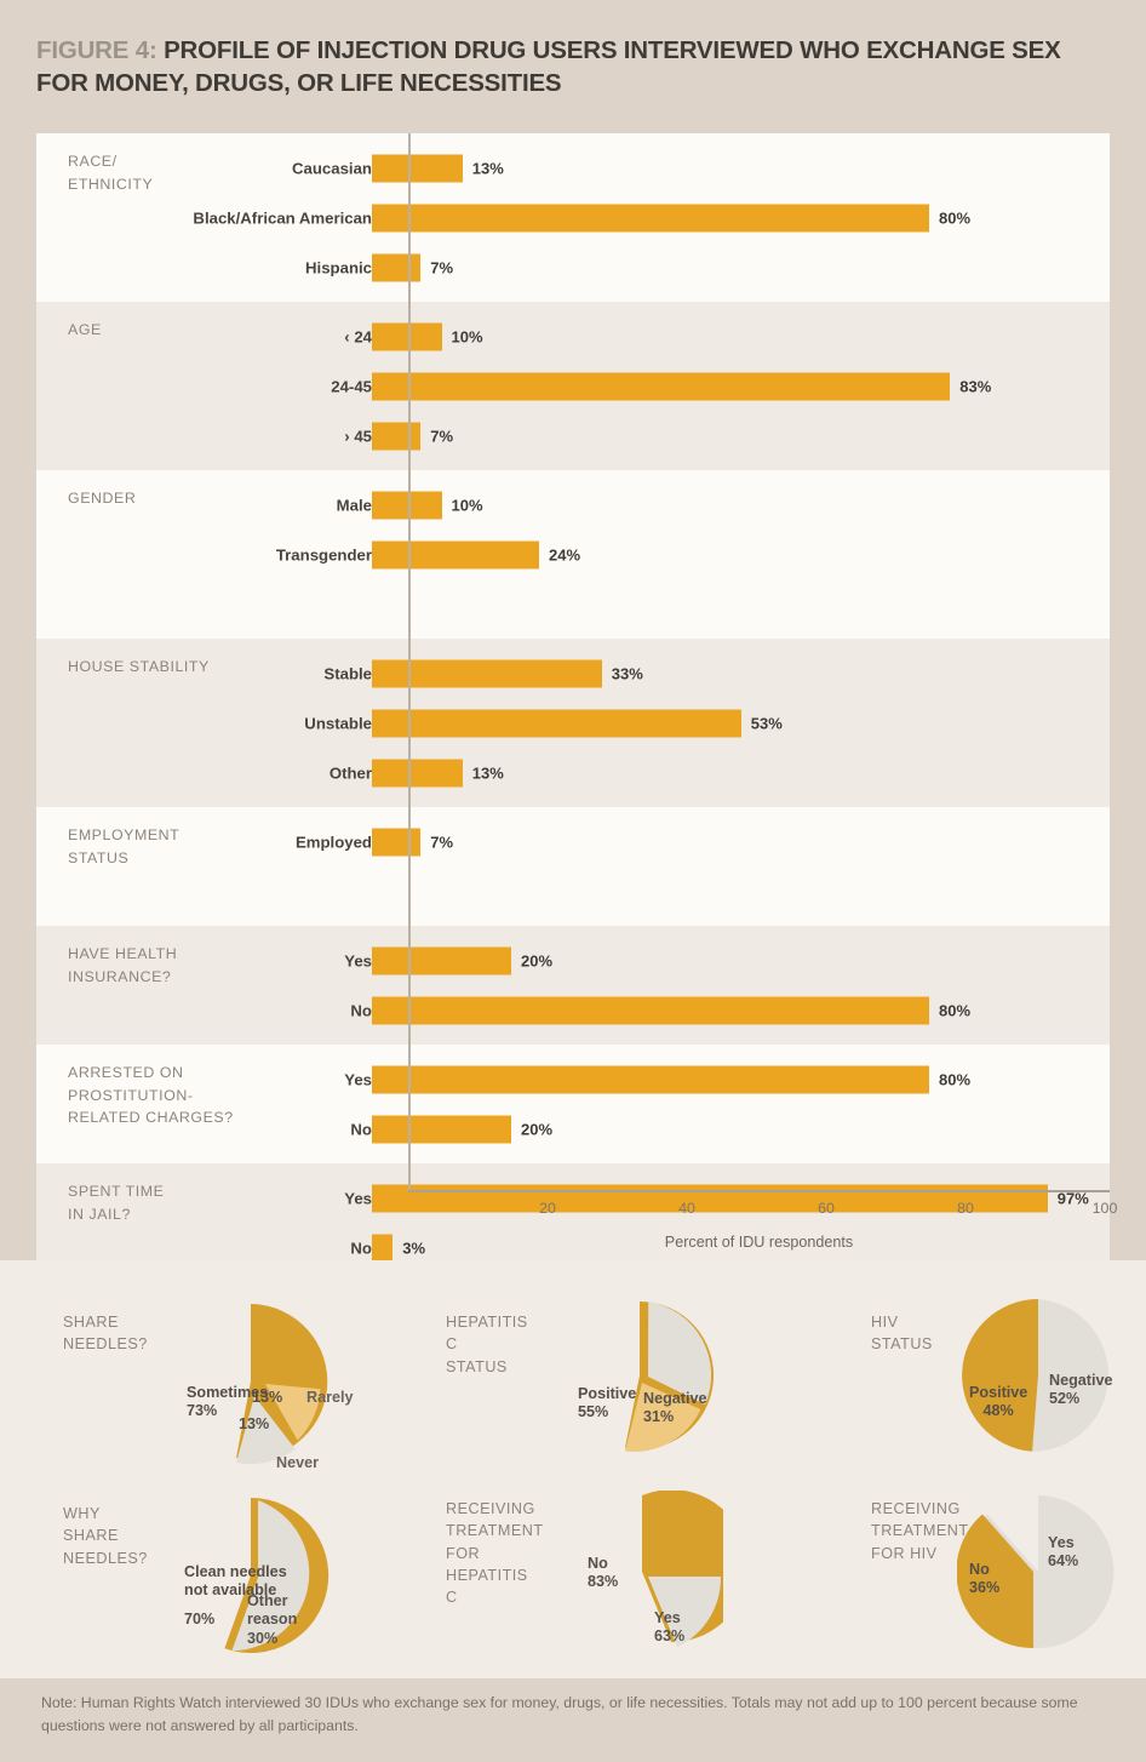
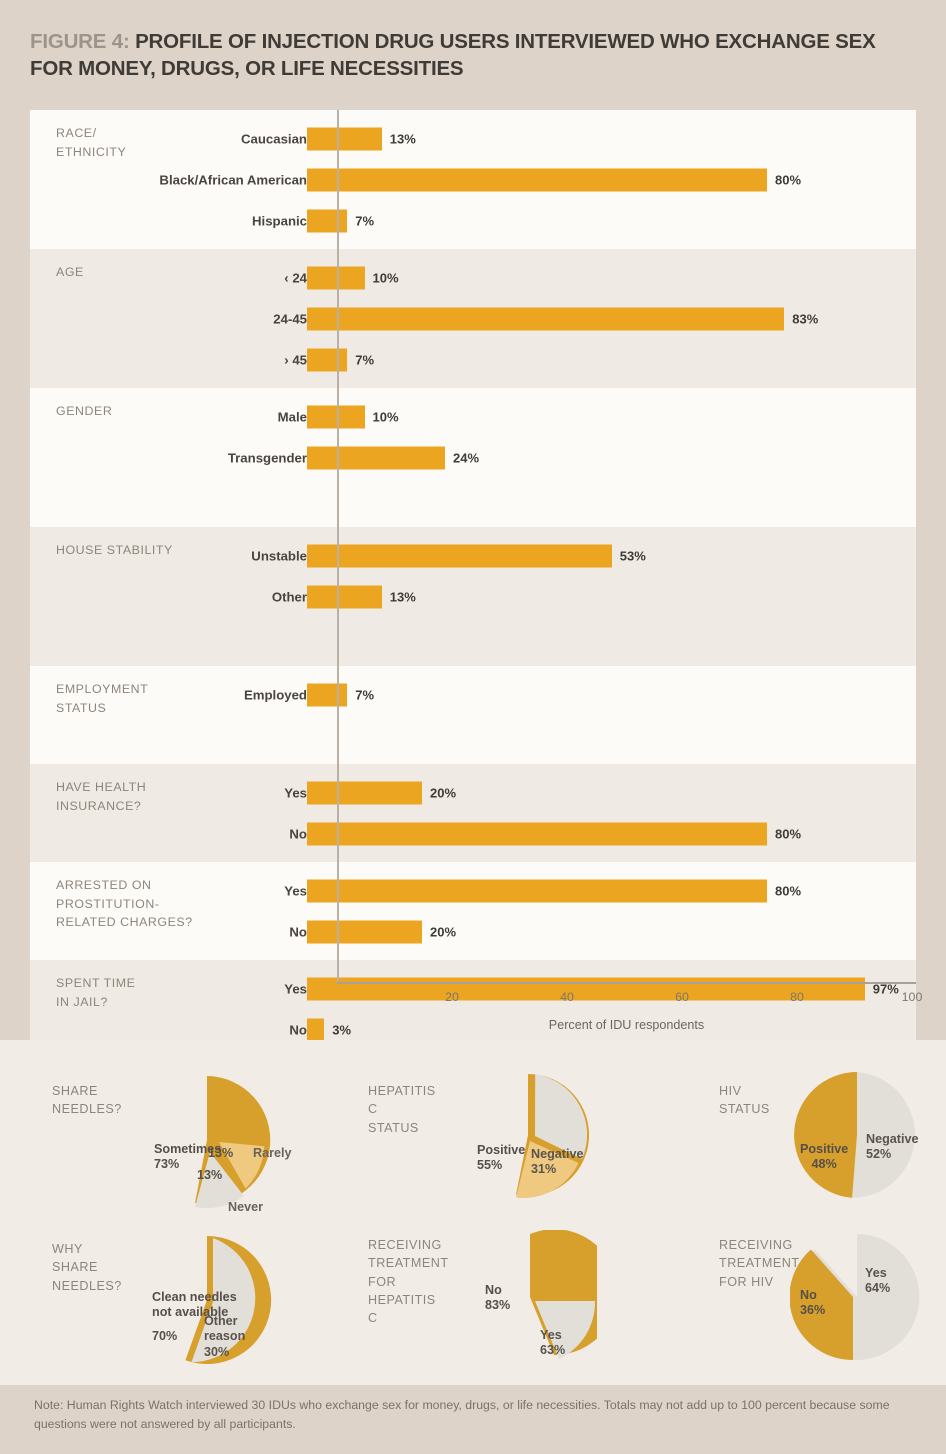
  FIGURE 4: PROFILE OF INJECTION DRUG USERS INTERVIEWED WHO EXCHANGE SEX FOR MONEY, DRUGS, OR LIFE NECESSITIES
  RACE/
  ETHNICITY
  Caucasian
  13%
  Black/African American
  80%
  Hispanic
  7%
  AGE
  ‹ 24
  10%
  24-45
  83%
  › 45
  7%
  GENDER
  Male
  10%
  Transgender
  24%
  HOUSE STABILITY
- Stable
- 33%
  Unstable
  53%
  Other
  13%
  EMPLOYMENT
  STATUS
  Employed
  7%
  HAVE HEALTH
  INSURANCE?
  Yes
  20%
  No
  80%
  ARRESTED ON
  PROSTITUTION-
  RELATED CHARGES?
  Yes
  80%
  No
  20%
  SPENT TIME
  IN JAIL?
  Yes
  97%
  No
  3%
  20
  40
  60
  80
  100
  Percent of IDU respondents
  SHARE
  NEEDLES?
  Sometimes
  73%
  13%
  Rarely
  13%
  Never
  HEPATITIS C
  STATUS
  Positive
  55%
  Negative
  31%
  HIV STATUS
  Positive
  48%
  Negative
  52%
  WHY SHARE
  NEEDLES?
  Clean needles
  not available
  70%
  Other
  reason
  30%
  RECEIVING
  TREATMENT
  FOR
  HEPATITIS C
  No
  83%
  Yes
  63%
  RECEIVING
  TREATMENT
  FOR HIV
  No
  36%
  Yes
  64%
  Note: Human Rights Watch interviewed 30 IDUs who exchange sex for money, drugs, or life necessities. Totals may not add up to 100 percent because some questions were not answered by all participants.
